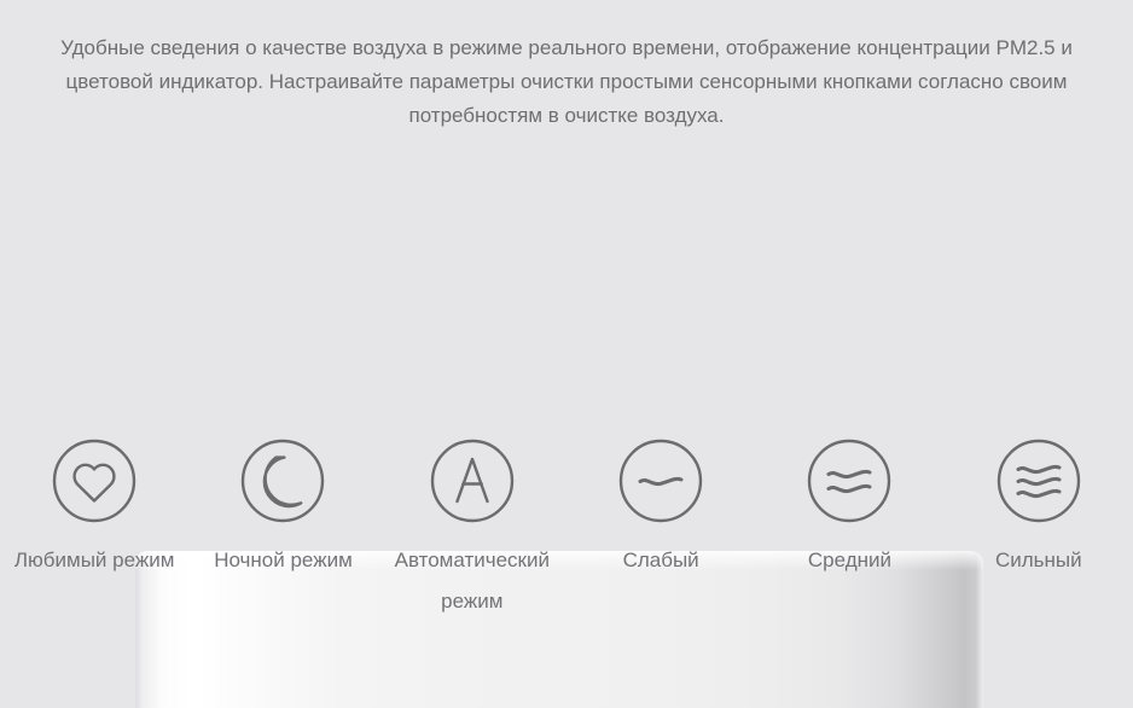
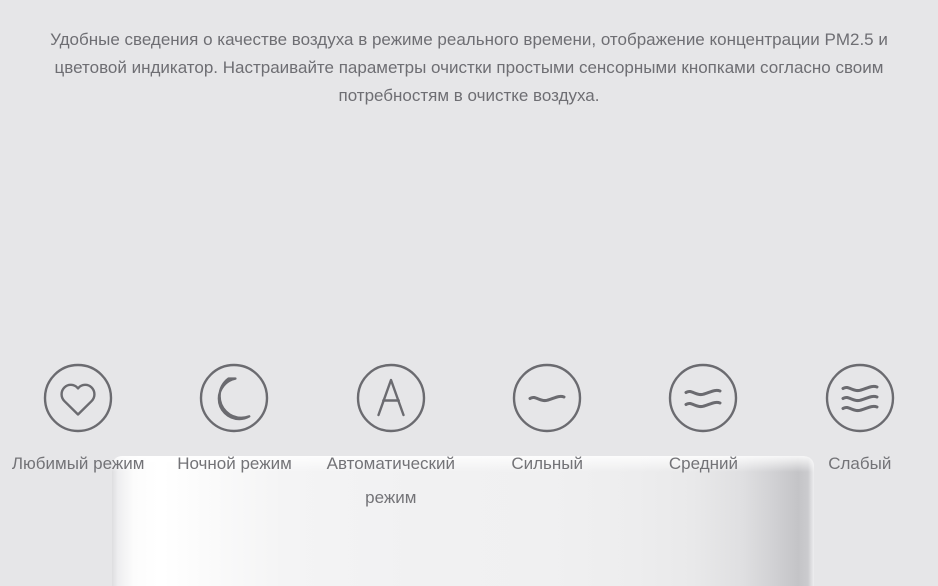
  Удобные сведения о качестве воздуха в режиме реального времени, отображение концентрации PM2.5 и цветовой индикатор. Настраивайте параметры очистки простыми сенсорными кнопками согласно своим потребностям в очистке воздуха.
  Любимый режим
  Ночной режим
  Автоматический режим
- Слабый
+ Сильный
  Средний
- Сильный
+ Слабый
